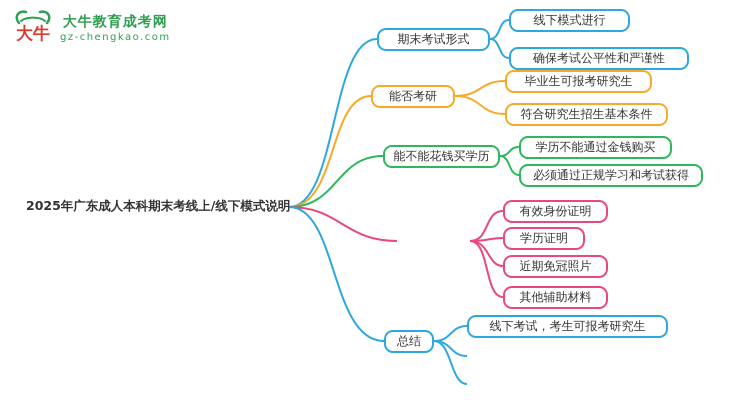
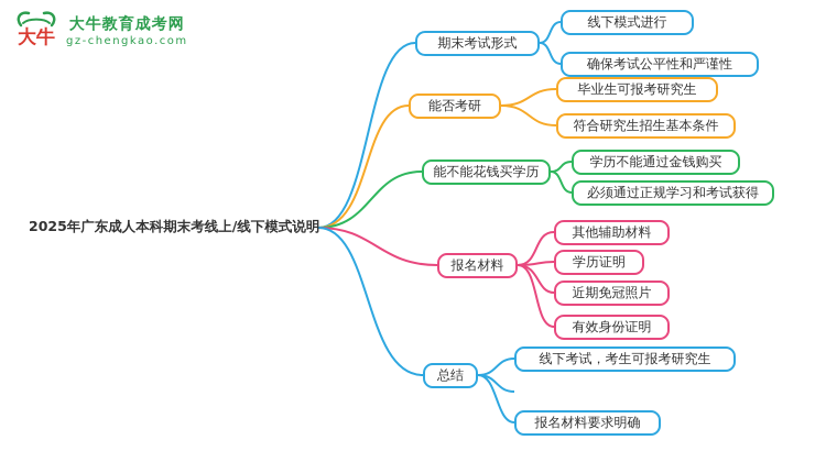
  大牛
  大牛教育成考网
  gz-chengkao.com
  2025年广东成人本科期末考线上/线下模式说明
  期末考试形式
  线下模式进行
  确保考试公平性和严谨性
  能否考研
  毕业生可报考研究生
  符合研究生招生基本条件
  能不能花钱买学历
  学历不能通过金钱购买
  必须通过正规学习和考试获得
+ 报名材料
- 有效身份证明
+ 其他辅助材料
  学历证明
  近期免冠照片
- 其他辅助材料
+ 有效身份证明
  总结
  线下考试，考生可报考研究生
+ 报名材料要求明确
